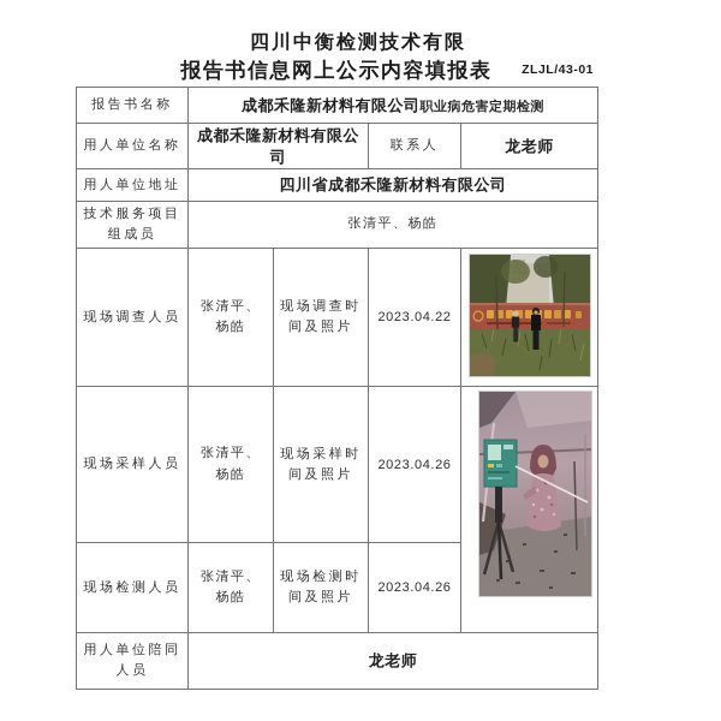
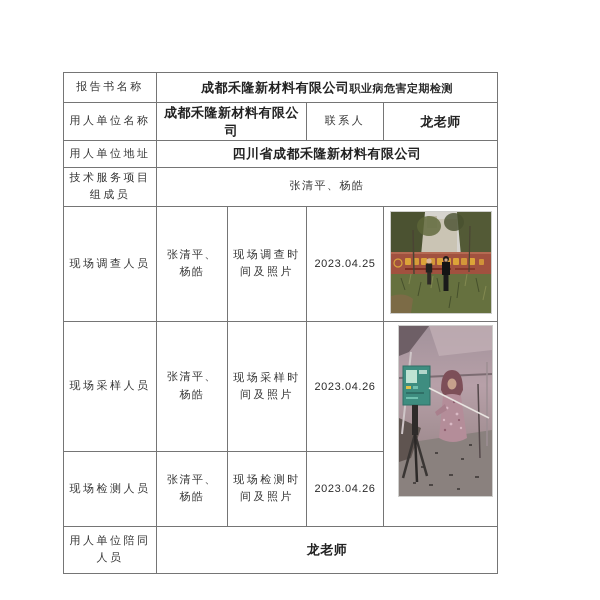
- 四川中衡检测技术有限
- 报告书信息网上公示内容填报表
- ZLJL/43-01
  报告书名称	成都禾隆新材料有限公司职业病危害定期检测
  用人单位名称	成都禾隆新材料有限公司	联系人	龙老师
  用人单位地址	四川省成都禾隆新材料有限公司
  技术服务项目组成员	张清平、杨皓
- 现场调查人员	张清平、杨皓	现场调查时间及照片	2023.04.22
+ 现场调查人员	张清平、杨皓	现场调查时间及照片	2023.04.25
  现场采样人员	张清平、杨皓	现场采样时间及照片	2023.04.26
  现场检测人员	张清平、杨皓	现场检测时间及照片	2023.04.26
  用人单位陪同人员	龙老师
